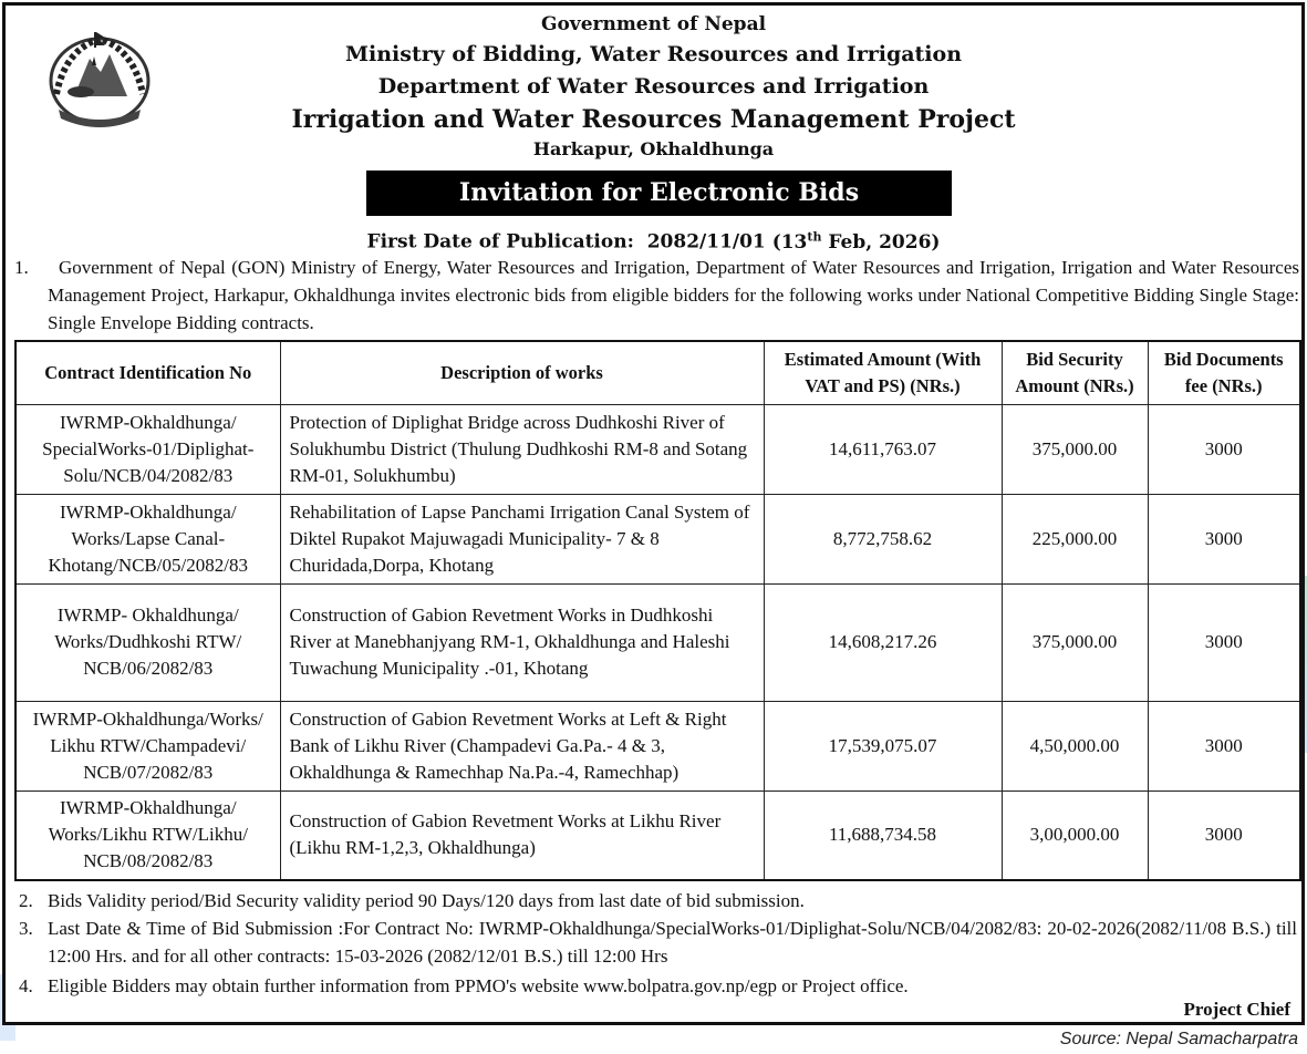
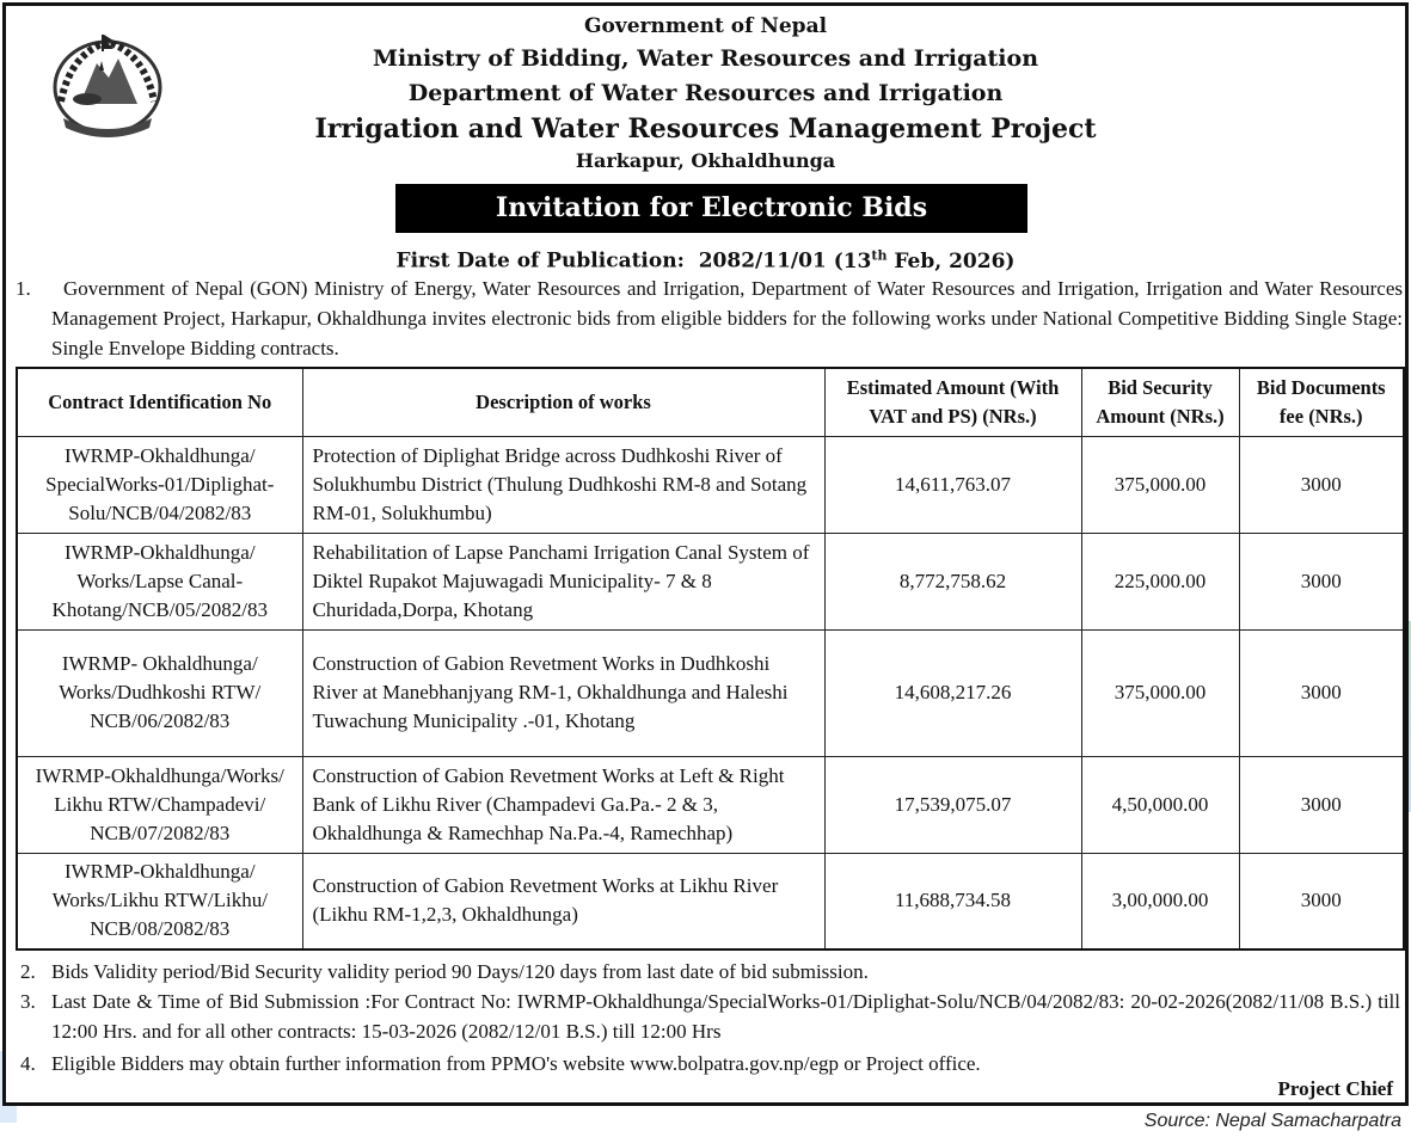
  Government of Nepal
  Ministry of Bidding, Water Resources and Irrigation
  Department of Water Resources and Irrigation
  Irrigation and Water Resources Management Project
  Harkapur, Okhaldhunga
  Invitation for Electronic Bids
  First Date of Publication: 2082/11/01 (13th Feb, 2026)
  1.
  Government of Nepal (GON) Ministry of Energy, Water Resources and Irrigation, Department of Water Resources and Irrigation, Irrigation and Water Resources Management Project, Harkapur, Okhaldhunga invites electronic bids from eligible bidders for the following works under National Competitive Bidding Single Stage: Single Envelope Bidding contracts.
  Contract Identification No	Description of works	Estimated Amount (With VAT and PS) (NRs.)	Bid Security Amount (NRs.)	Bid Documents fee (NRs.)
  IWRMP-Okhaldhunga/ SpecialWorks-01/Diplighat-Solu/NCB/04/2082/83	Protection of Diplighat Bridge across Dudhkoshi River of Solukhumbu District (Thulung Dudhkoshi RM-8 and Sotang RM-01, Solukhumbu)	14,611,763.07	375,000.00	3000
  IWRMP-Okhaldhunga/ Works/Lapse Canal-Khotang/NCB/05/2082/83	Rehabilitation of Lapse Panchami Irrigation Canal System of Diktel Rupakot Majuwagadi Municipality- 7 & 8 Churidada,Dorpa, Khotang	8,772,758.62	225,000.00	3000
  IWRMP- Okhaldhunga/ Works/Dudhkoshi RTW/ NCB/06/2082/83	Construction of Gabion Revetment Works in Dudhkoshi River at Manebhanjyang RM-1, Okhaldhunga and Haleshi Tuwachung Municipality .-01, Khotang	14,608,217.26	375,000.00	3000
- IWRMP-Okhaldhunga/Works/ Likhu RTW/Champadevi/ NCB/07/2082/83	Construction of Gabion Revetment Works at Left & Right Bank of Likhu River (Champadevi Ga.Pa.- 4 & 3, Okhaldhunga & Ramechhap Na.Pa.-4, Ramechhap)	17,539,075.07	4,50,000.00	3000
+ IWRMP-Okhaldhunga/Works/ Likhu RTW/Champadevi/ NCB/07/2082/83	Construction of Gabion Revetment Works at Left & Right Bank of Likhu River (Champadevi Ga.Pa.- 2 & 3, Okhaldhunga & Ramechhap Na.Pa.-4, Ramechhap)	17,539,075.07	4,50,000.00	3000
  IWRMP-Okhaldhunga/ Works/Likhu RTW/Likhu/ NCB/08/2082/83	Construction of Gabion Revetment Works at Likhu River (Likhu RM-1,2,3, Okhaldhunga)	11,688,734.58	3,00,000.00	3000
  2. Bids Validity period/Bid Security validity period 90 Days/120 days from last date of bid submission.
  3.
  Last Date & Time of Bid Submission :For Contract No: IWRMP-Okhaldhunga/SpecialWorks-01/Diplighat-Solu/NCB/04/2082/83: 20-02-2026(2082/11/08 B.S.) till 12:00 Hrs. and for all other contracts: 15-03-2026 (2082/12/01 B.S.) till 12:00 Hrs
  4. Eligible Bidders may obtain further information from PPMO's website www.bolpatra.gov.np/egp or Project office.
  Project Chief
  Source: Nepal Samacharpatra
